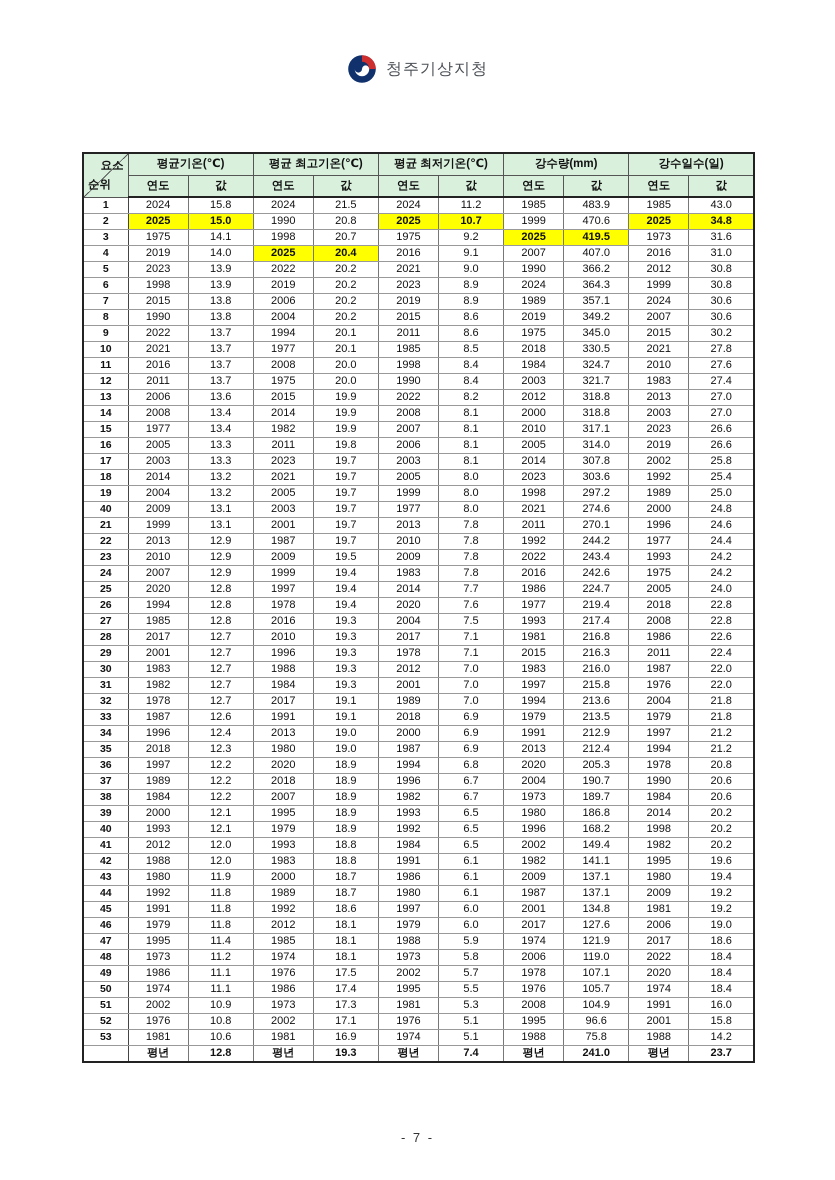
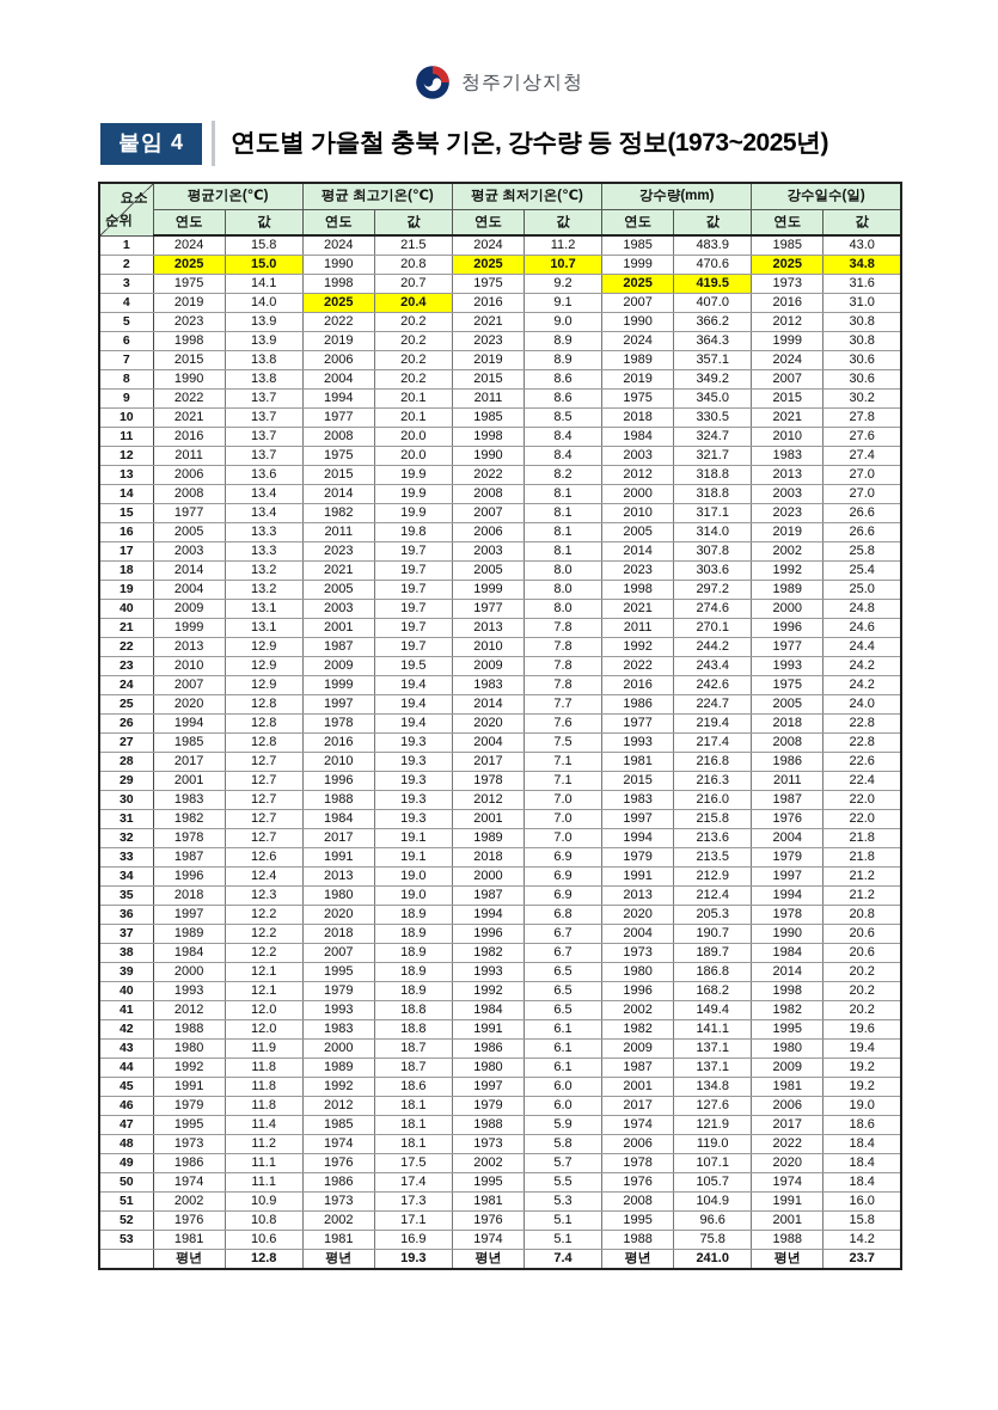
  청주기상지청
+ 붙임 4
+ 연도별 가을철 충북 기온, 강수량 등 정보(1973~2025년)
  요소 순위	평균기온(℃)	평균 최고기온(℃)	평균 최저기온(℃)	강수량(mm)	강수일수(일)
  연도	값	연도	값	연도	값	연도	값	연도	값
  1	2024	15.8	2024	21.5	2024	11.2	1985	483.9	1985	43.0
  2	2025	15.0	1990	20.8	2025	10.7	1999	470.6	2025	34.8
  3	1975	14.1	1998	20.7	1975	9.2	2025	419.5	1973	31.6
  4	2019	14.0	2025	20.4	2016	9.1	2007	407.0	2016	31.0
  5	2023	13.9	2022	20.2	2021	9.0	1990	366.2	2012	30.8
  6	1998	13.9	2019	20.2	2023	8.9	2024	364.3	1999	30.8
  7	2015	13.8	2006	20.2	2019	8.9	1989	357.1	2024	30.6
  8	1990	13.8	2004	20.2	2015	8.6	2019	349.2	2007	30.6
  9	2022	13.7	1994	20.1	2011	8.6	1975	345.0	2015	30.2
  10	2021	13.7	1977	20.1	1985	8.5	2018	330.5	2021	27.8
  11	2016	13.7	2008	20.0	1998	8.4	1984	324.7	2010	27.6
  12	2011	13.7	1975	20.0	1990	8.4	2003	321.7	1983	27.4
  13	2006	13.6	2015	19.9	2022	8.2	2012	318.8	2013	27.0
  14	2008	13.4	2014	19.9	2008	8.1	2000	318.8	2003	27.0
  15	1977	13.4	1982	19.9	2007	8.1	2010	317.1	2023	26.6
  16	2005	13.3	2011	19.8	2006	8.1	2005	314.0	2019	26.6
  17	2003	13.3	2023	19.7	2003	8.1	2014	307.8	2002	25.8
  18	2014	13.2	2021	19.7	2005	8.0	2023	303.6	1992	25.4
  19	2004	13.2	2005	19.7	1999	8.0	1998	297.2	1989	25.0
  40	2009	13.1	2003	19.7	1977	8.0	2021	274.6	2000	24.8
  21	1999	13.1	2001	19.7	2013	7.8	2011	270.1	1996	24.6
  22	2013	12.9	1987	19.7	2010	7.8	1992	244.2	1977	24.4
  23	2010	12.9	2009	19.5	2009	7.8	2022	243.4	1993	24.2
  24	2007	12.9	1999	19.4	1983	7.8	2016	242.6	1975	24.2
  25	2020	12.8	1997	19.4	2014	7.7	1986	224.7	2005	24.0
  26	1994	12.8	1978	19.4	2020	7.6	1977	219.4	2018	22.8
  27	1985	12.8	2016	19.3	2004	7.5	1993	217.4	2008	22.8
  28	2017	12.7	2010	19.3	2017	7.1	1981	216.8	1986	22.6
  29	2001	12.7	1996	19.3	1978	7.1	2015	216.3	2011	22.4
  30	1983	12.7	1988	19.3	2012	7.0	1983	216.0	1987	22.0
  31	1982	12.7	1984	19.3	2001	7.0	1997	215.8	1976	22.0
  32	1978	12.7	2017	19.1	1989	7.0	1994	213.6	2004	21.8
  33	1987	12.6	1991	19.1	2018	6.9	1979	213.5	1979	21.8
  34	1996	12.4	2013	19.0	2000	6.9	1991	212.9	1997	21.2
  35	2018	12.3	1980	19.0	1987	6.9	2013	212.4	1994	21.2
  36	1997	12.2	2020	18.9	1994	6.8	2020	205.3	1978	20.8
  37	1989	12.2	2018	18.9	1996	6.7	2004	190.7	1990	20.6
  38	1984	12.2	2007	18.9	1982	6.7	1973	189.7	1984	20.6
  39	2000	12.1	1995	18.9	1993	6.5	1980	186.8	2014	20.2
  40	1993	12.1	1979	18.9	1992	6.5	1996	168.2	1998	20.2
  41	2012	12.0	1993	18.8	1984	6.5	2002	149.4	1982	20.2
  42	1988	12.0	1983	18.8	1991	6.1	1982	141.1	1995	19.6
  43	1980	11.9	2000	18.7	1986	6.1	2009	137.1	1980	19.4
  44	1992	11.8	1989	18.7	1980	6.1	1987	137.1	2009	19.2
  45	1991	11.8	1992	18.6	1997	6.0	2001	134.8	1981	19.2
  46	1979	11.8	2012	18.1	1979	6.0	2017	127.6	2006	19.0
  47	1995	11.4	1985	18.1	1988	5.9	1974	121.9	2017	18.6
  48	1973	11.2	1974	18.1	1973	5.8	2006	119.0	2022	18.4
  49	1986	11.1	1976	17.5	2002	5.7	1978	107.1	2020	18.4
  50	1974	11.1	1986	17.4	1995	5.5	1976	105.7	1974	18.4
  51	2002	10.9	1973	17.3	1981	5.3	2008	104.9	1991	16.0
  52	1976	10.8	2002	17.1	1976	5.1	1995	96.6	2001	15.8
  53	1981	10.6	1981	16.9	1974	5.1	1988	75.8	1988	14.2
  	평년	12.8	평년	19.3	평년	7.4	평년	241.0	평년	23.7
- - 7 -
